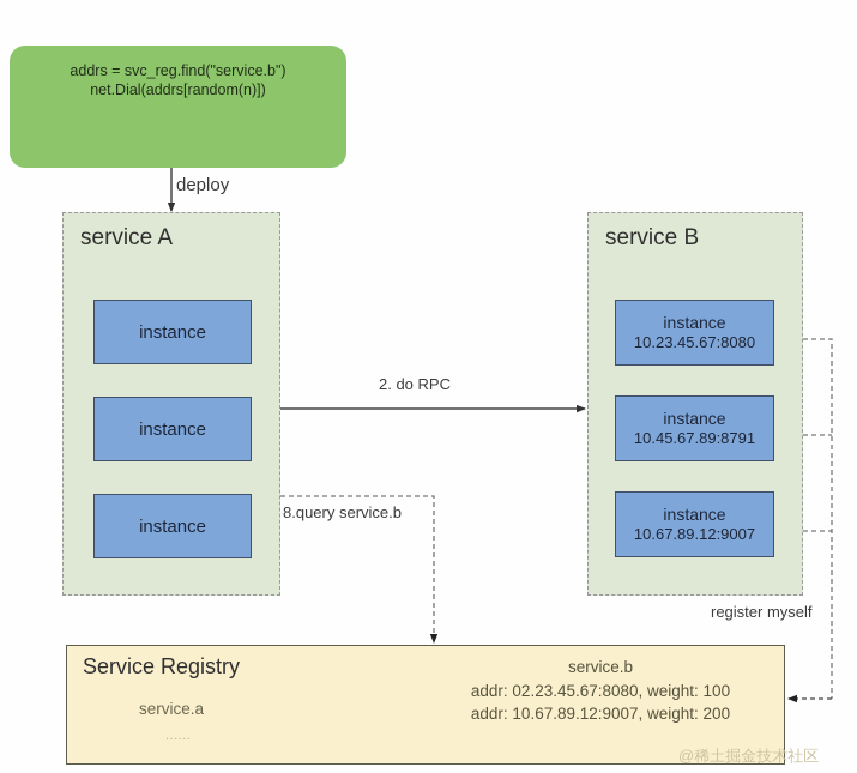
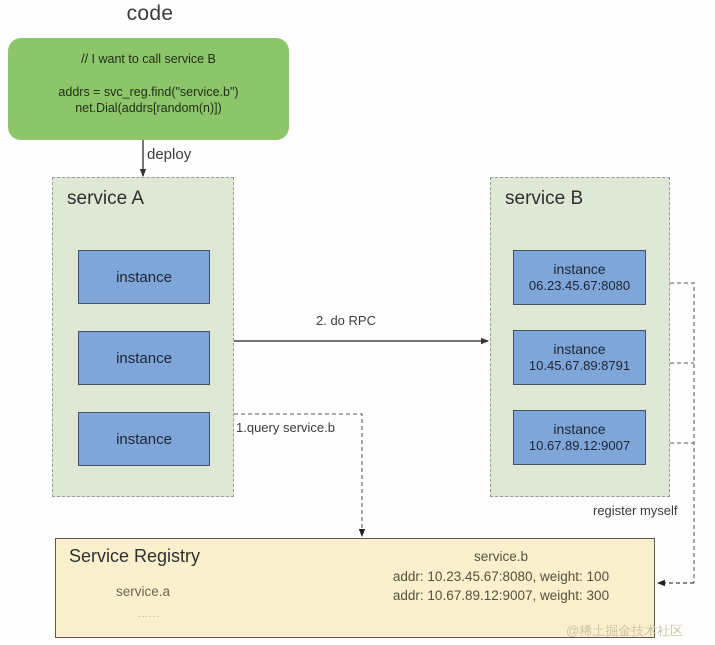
+ code
+ // I want to call service B
  addrs = svc_reg.find("service.b")
  net.Dial(addrs[random(n)])
  deploy
  service A
  instance
  instance
  instance
  service B
  instance
- 10.23.45.67:8080
+ 06.23.45.67:8080
  instance
  10.45.67.89:8791
  instance
  10.67.89.12:9007
  2. do RPC
- 8.query service.b
+ 1.query service.b
  register myself
  Service Registry
  service.a
  ......
  service.b
- addr: 02.23.45.67:8080, weight: 100
+ addr: 10.23.45.67:8080, weight: 100
- addr: 10.67.89.12:9007, weight: 200
+ addr: 10.67.89.12:9007, weight: 300
  @稀土掘金技术社区
